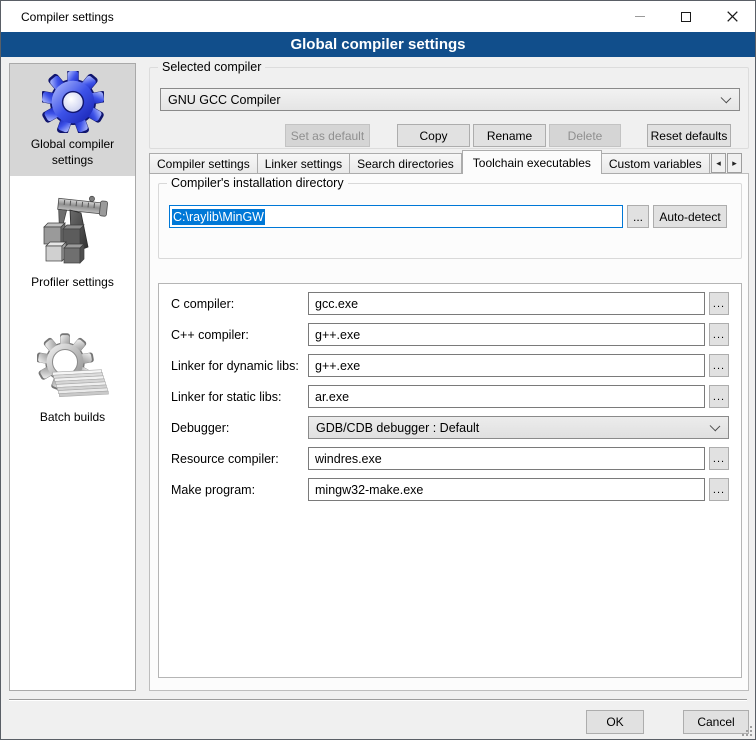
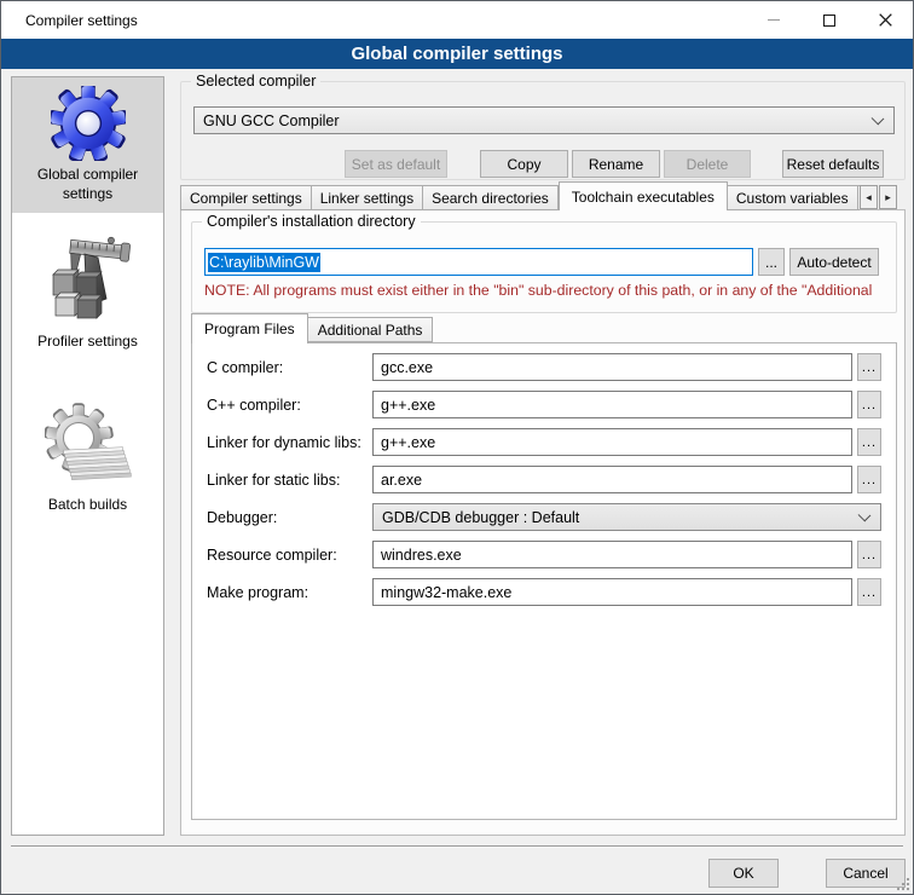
  Compiler settings
  Global compiler settings
  Global compiler settings
  Profiler settings
  Batch builds
  Selected compiler
  GNU GCC Compiler
  Set as default
  Copy
  Rename
  Delete
  Reset defaults
  Compiler settings
  Linker settings
  Search directories
  Toolchain executables
  Custom variables
  ◂
  ▸
  Compiler's installation directory
  C:\raylib\MinGW
  ...
  Auto-detect
+ NOTE: All programs must exist either in the "bin" sub-directory of this path, or in any of the "Additional
+ Program Files
+ Additional Paths
  C compiler:
  gcc.exe
  ...
  C++ compiler:
  g++.exe
  ...
  Linker for dynamic libs:
  g++.exe
  ...
  Linker for static libs:
  ar.exe
  ...
  Debugger:
  GDB/CDB debugger : Default
  Resource compiler:
  windres.exe
  ...
  Make program:
  mingw32-make.exe
  ...
  OK
  Cancel
